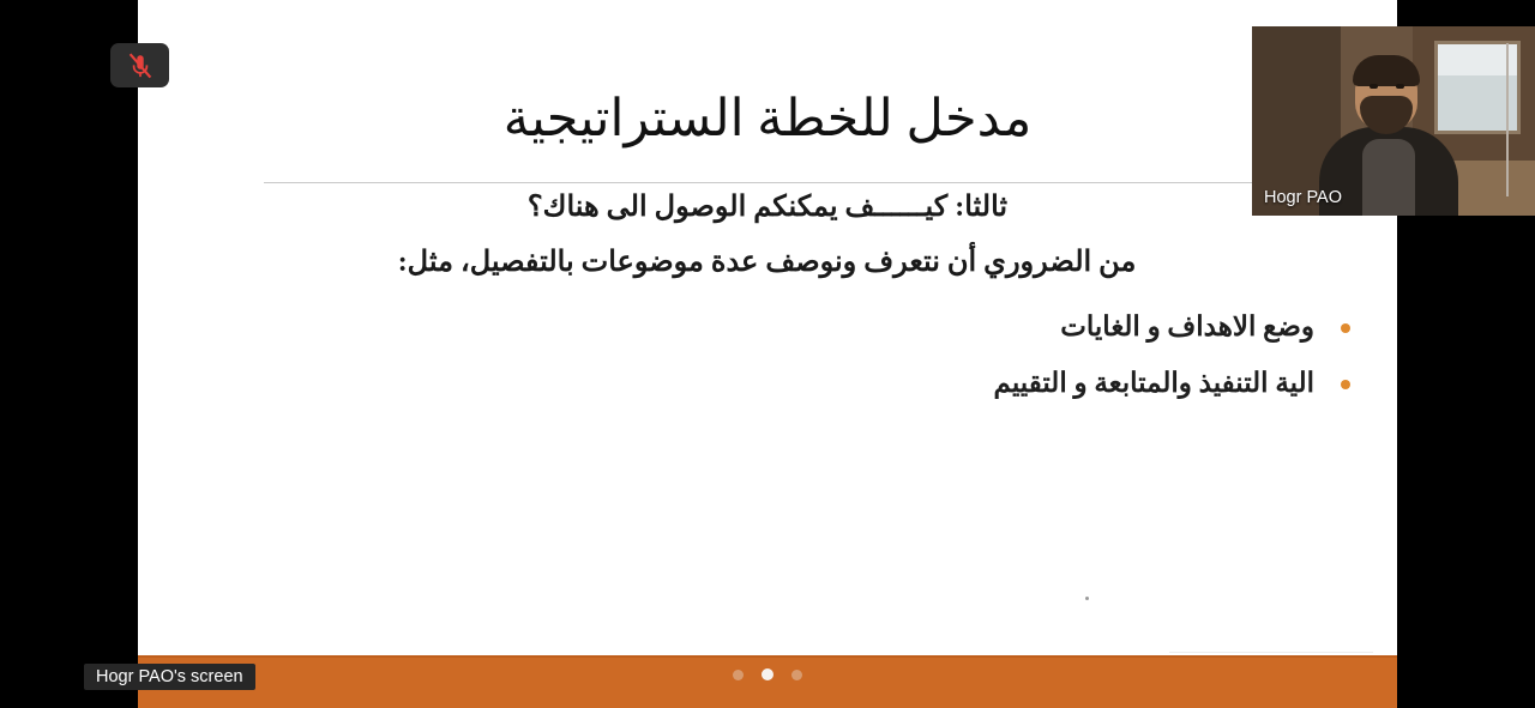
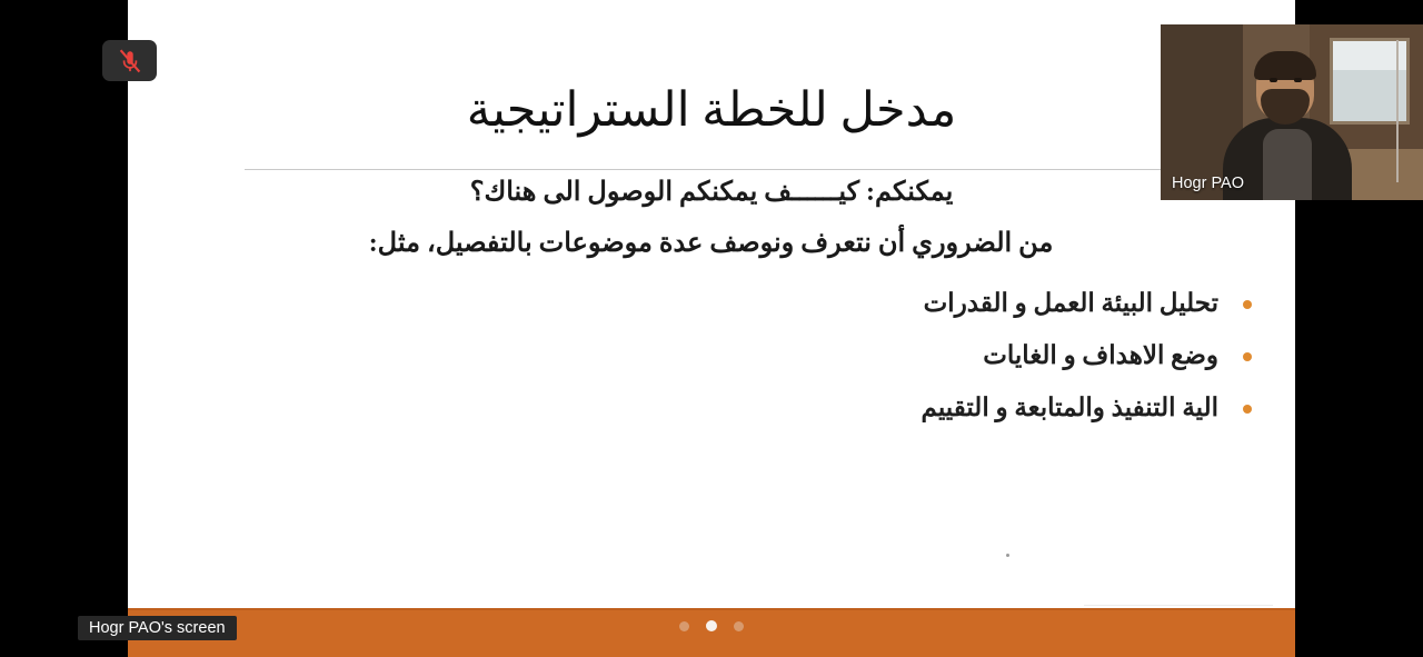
  مدخل للخطة الستراتيجية
- ثالثا: كيــــــف يمكنكم الوصول الى هناك؟
+ يمكنكم: كيــــــف يمكنكم الوصول الى هناك؟
  من الضروري أن نتعرف ونوصف عدة موضوعات بالتفصيل، مثل:
+ تحليل البيئة العمل و القدرات
  وضع الاهداف و الغايات
  الية التنفيذ والمتابعة و التقييم
  Hogr PAO's screen
  Hogr PAO
